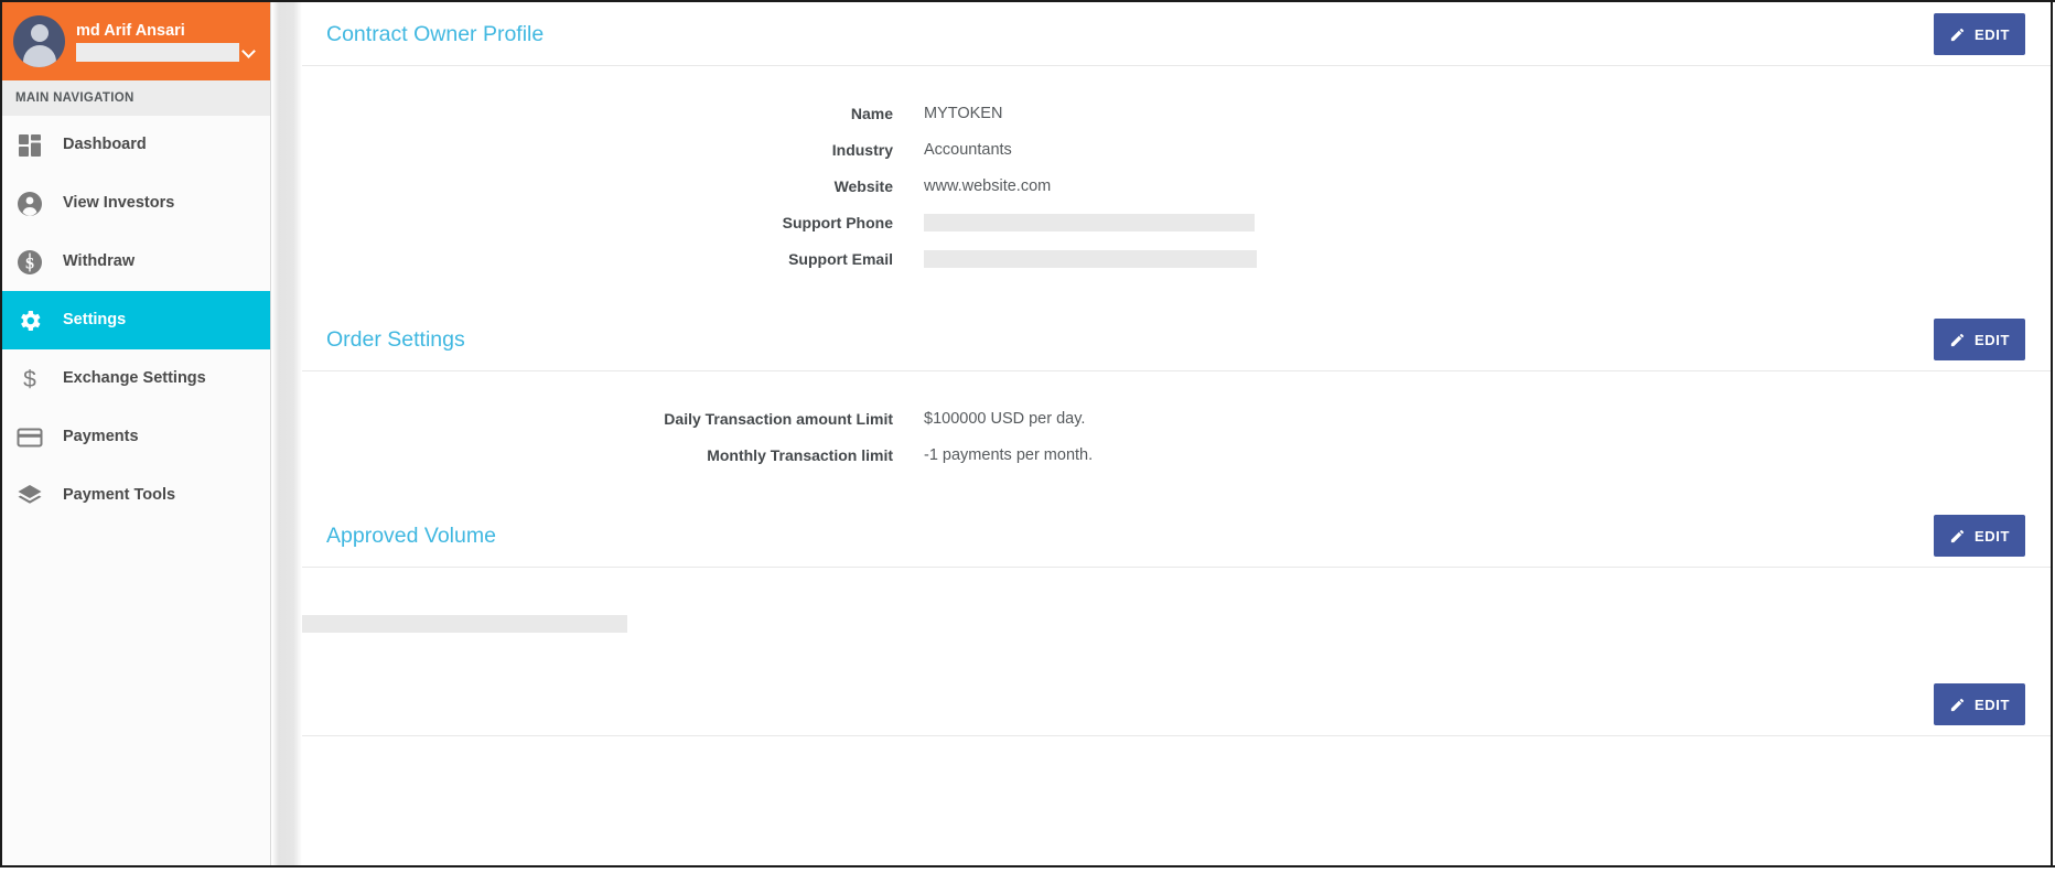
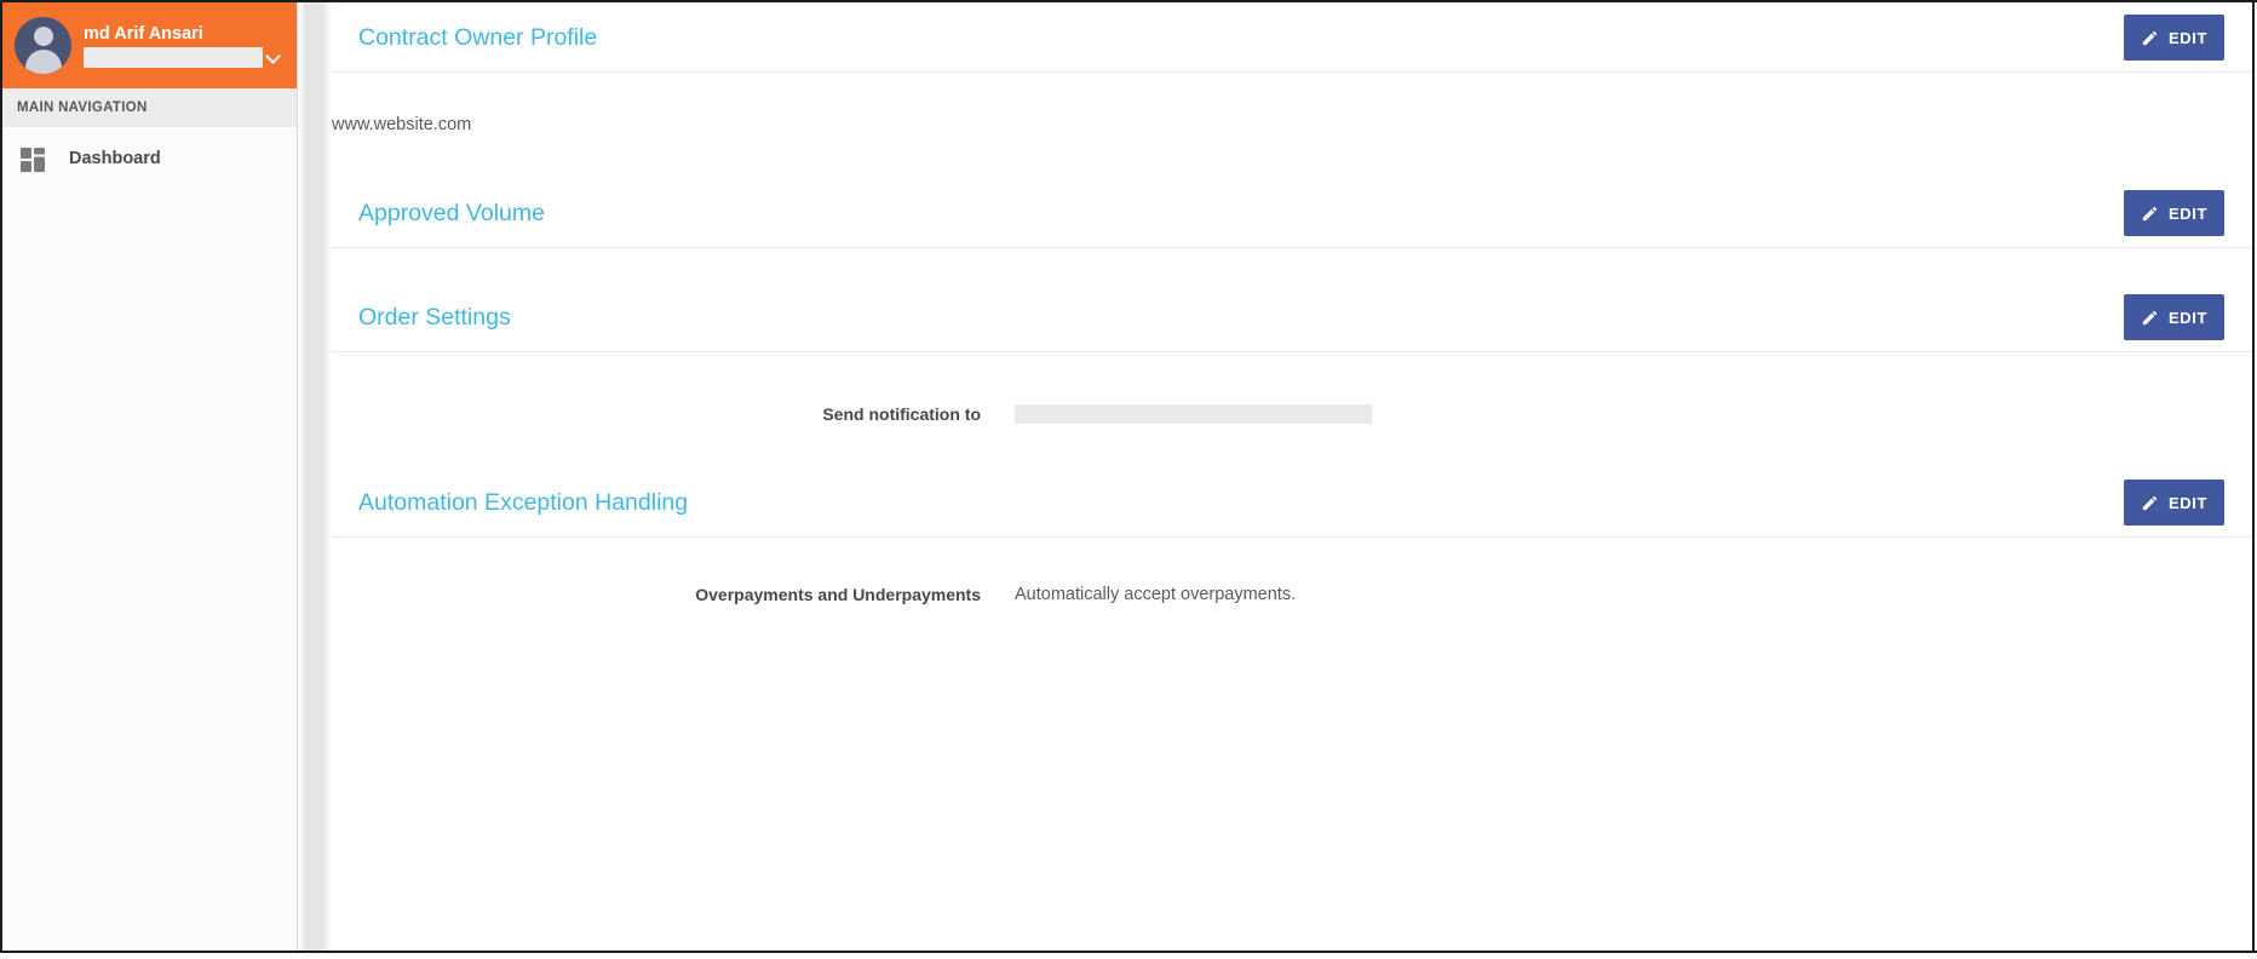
  md Arif Ansari
  MAIN NAVIGATION
  Dashboard
- View Investors
- Withdraw
- Settings
- $
- Exchange Settings
- Payments
- Payment Tools
  Contract Owner Profile
  EDIT
- Name
- MYTOKEN
- Industry
- Accountants
- Website
  www.website.com
- Support Phone
- Support Email
- Order Settings
+ Approved Volume
  EDIT
- Daily Transaction amount Limit
- $100000 USD per day.
- Monthly Transaction limit
- -1 payments per month.
- Approved Volume
+ Order Settings
  EDIT
+ Send notification to
+ Automation Exception Handling
  EDIT
+ Overpayments and Underpayments
+ Automatically accept overpayments.
